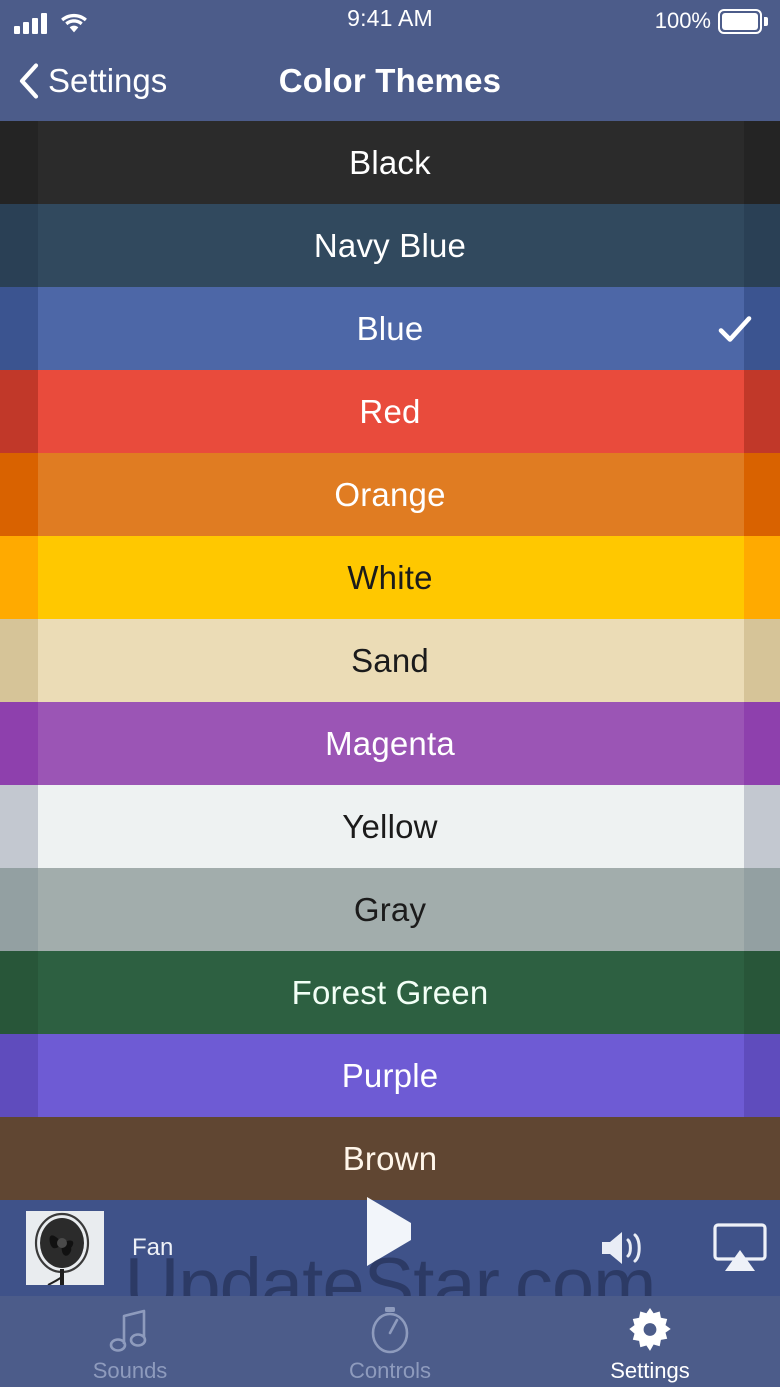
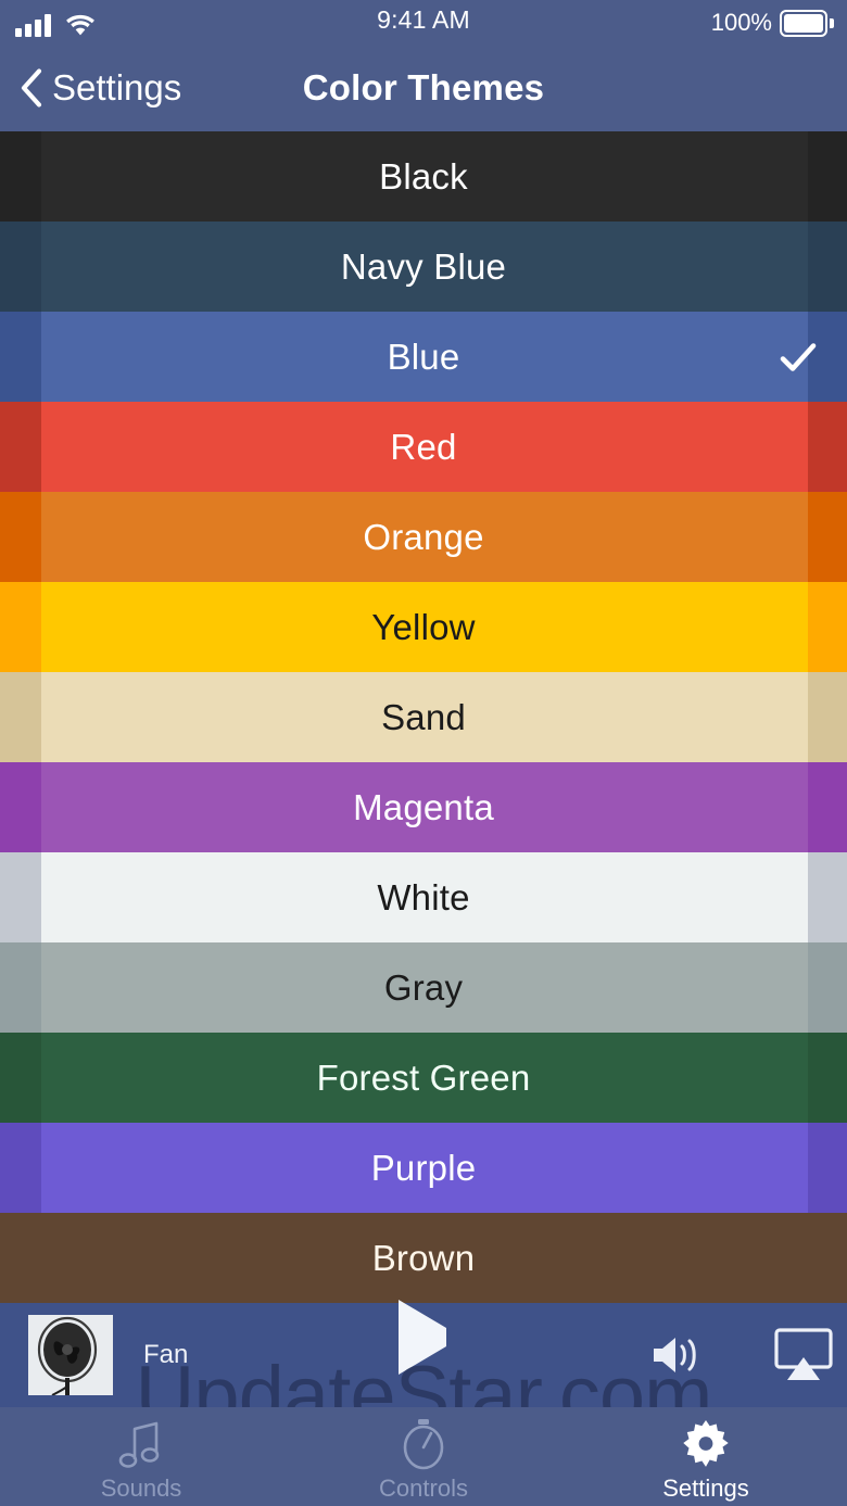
  9:41 AM
  100%
  Settings
  Color Themes
  Black
  Navy Blue
  Blue
  Red
  Orange
- White
+ Yellow
  Sand
  Magenta
- Yellow
+ White
  Gray
  Forest Green
  Purple
  Brown
  Fan
  UpdateStar.com
  Sounds
  Controls
  Settings
